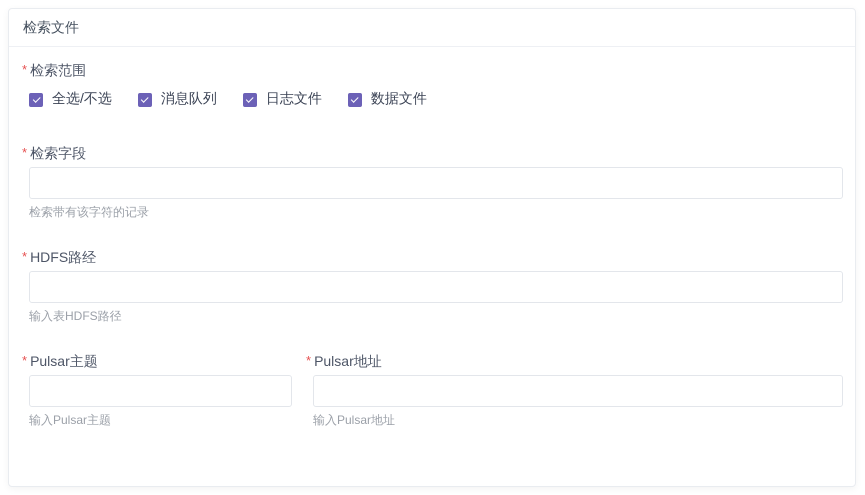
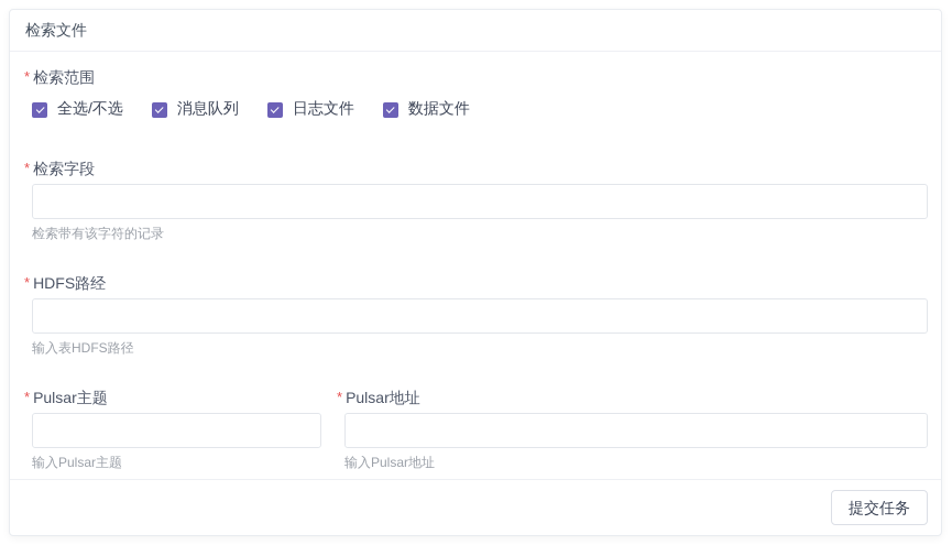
  检索文件
  *
  检索范围
  全选/不选
  消息队列
  日志文件
  数据文件
  *
  检索字段
  检索带有该字符的记录
  *
  HDFS路经
  输入表HDFS路径
  *
  Pulsar主题
  输入Pulsar主题
  *
  Pulsar地址
  输入Pulsar地址
+ 提交任务
